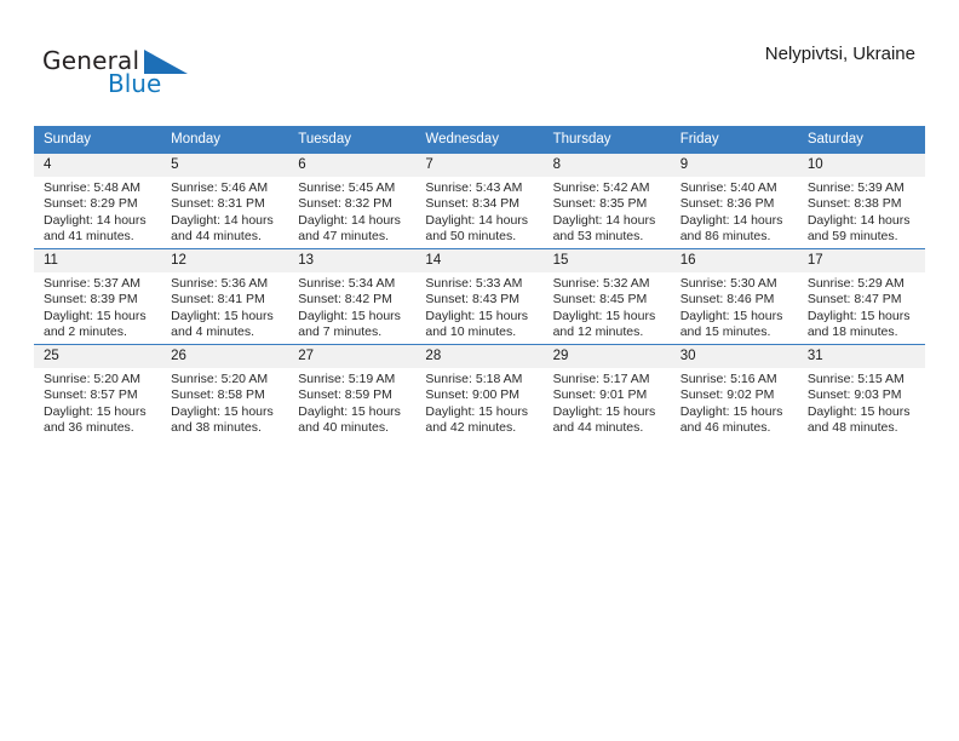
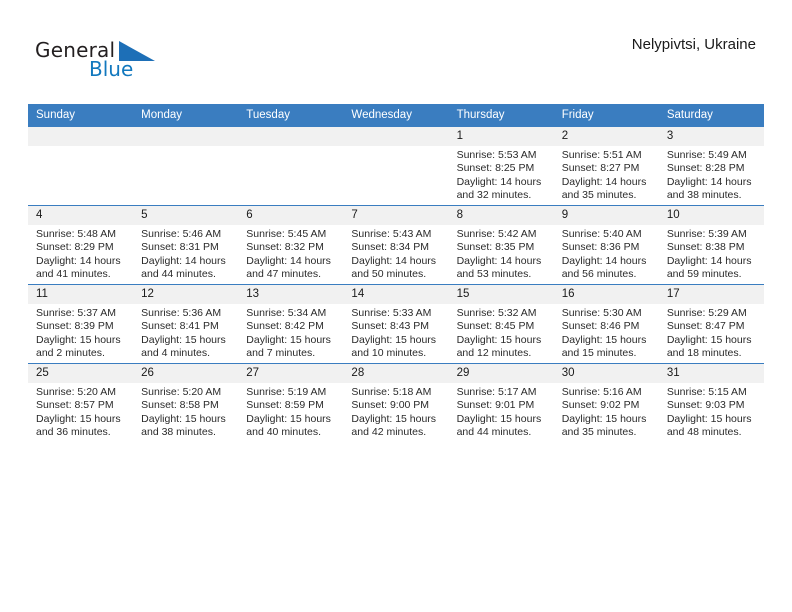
  General
  Blue
  Nelypivtsi, Ukraine
  Sunday	Monday	Tuesday	Wednesday	Thursday	Friday	Saturday
+ 				1Sunrise: 5:53 AMSunset: 8:25 PMDaylight: 14 hoursand 32 minutes.	2Sunrise: 5:51 AMSunset: 8:27 PMDaylight: 14 hoursand 35 minutes.	3Sunrise: 5:49 AMSunset: 8:28 PMDaylight: 14 hoursand 38 minutes.
- 4Sunrise: 5:48 AMSunset: 8:29 PMDaylight: 14 hoursand 41 minutes.	5Sunrise: 5:46 AMSunset: 8:31 PMDaylight: 14 hoursand 44 minutes.	6Sunrise: 5:45 AMSunset: 8:32 PMDaylight: 14 hoursand 47 minutes.	7Sunrise: 5:43 AMSunset: 8:34 PMDaylight: 14 hoursand 50 minutes.	8Sunrise: 5:42 AMSunset: 8:35 PMDaylight: 14 hoursand 53 minutes.	9Sunrise: 5:40 AMSunset: 8:36 PMDaylight: 14 hoursand 86 minutes.	10Sunrise: 5:39 AMSunset: 8:38 PMDaylight: 14 hoursand 59 minutes.
+ 4Sunrise: 5:48 AMSunset: 8:29 PMDaylight: 14 hoursand 41 minutes.	5Sunrise: 5:46 AMSunset: 8:31 PMDaylight: 14 hoursand 44 minutes.	6Sunrise: 5:45 AMSunset: 8:32 PMDaylight: 14 hoursand 47 minutes.	7Sunrise: 5:43 AMSunset: 8:34 PMDaylight: 14 hoursand 50 minutes.	8Sunrise: 5:42 AMSunset: 8:35 PMDaylight: 14 hoursand 53 minutes.	9Sunrise: 5:40 AMSunset: 8:36 PMDaylight: 14 hoursand 56 minutes.	10Sunrise: 5:39 AMSunset: 8:38 PMDaylight: 14 hoursand 59 minutes.
  11Sunrise: 5:37 AMSunset: 8:39 PMDaylight: 15 hoursand 2 minutes.	12Sunrise: 5:36 AMSunset: 8:41 PMDaylight: 15 hoursand 4 minutes.	13Sunrise: 5:34 AMSunset: 8:42 PMDaylight: 15 hoursand 7 minutes.	14Sunrise: 5:33 AMSunset: 8:43 PMDaylight: 15 hoursand 10 minutes.	15Sunrise: 5:32 AMSunset: 8:45 PMDaylight: 15 hoursand 12 minutes.	16Sunrise: 5:30 AMSunset: 8:46 PMDaylight: 15 hoursand 15 minutes.	17Sunrise: 5:29 AMSunset: 8:47 PMDaylight: 15 hoursand 18 minutes.
- 25Sunrise: 5:20 AMSunset: 8:57 PMDaylight: 15 hoursand 36 minutes.	26Sunrise: 5:20 AMSunset: 8:58 PMDaylight: 15 hoursand 38 minutes.	27Sunrise: 5:19 AMSunset: 8:59 PMDaylight: 15 hoursand 40 minutes.	28Sunrise: 5:18 AMSunset: 9:00 PMDaylight: 15 hoursand 42 minutes.	29Sunrise: 5:17 AMSunset: 9:01 PMDaylight: 15 hoursand 44 minutes.	30Sunrise: 5:16 AMSunset: 9:02 PMDaylight: 15 hoursand 46 minutes.	31Sunrise: 5:15 AMSunset: 9:03 PMDaylight: 15 hoursand 48 minutes.
+ 25Sunrise: 5:20 AMSunset: 8:57 PMDaylight: 15 hoursand 36 minutes.	26Sunrise: 5:20 AMSunset: 8:58 PMDaylight: 15 hoursand 38 minutes.	27Sunrise: 5:19 AMSunset: 8:59 PMDaylight: 15 hoursand 40 minutes.	28Sunrise: 5:18 AMSunset: 9:00 PMDaylight: 15 hoursand 42 minutes.	29Sunrise: 5:17 AMSunset: 9:01 PMDaylight: 15 hoursand 44 minutes.	30Sunrise: 5:16 AMSunset: 9:02 PMDaylight: 15 hoursand 35 minutes.	31Sunrise: 5:15 AMSunset: 9:03 PMDaylight: 15 hoursand 48 minutes.
